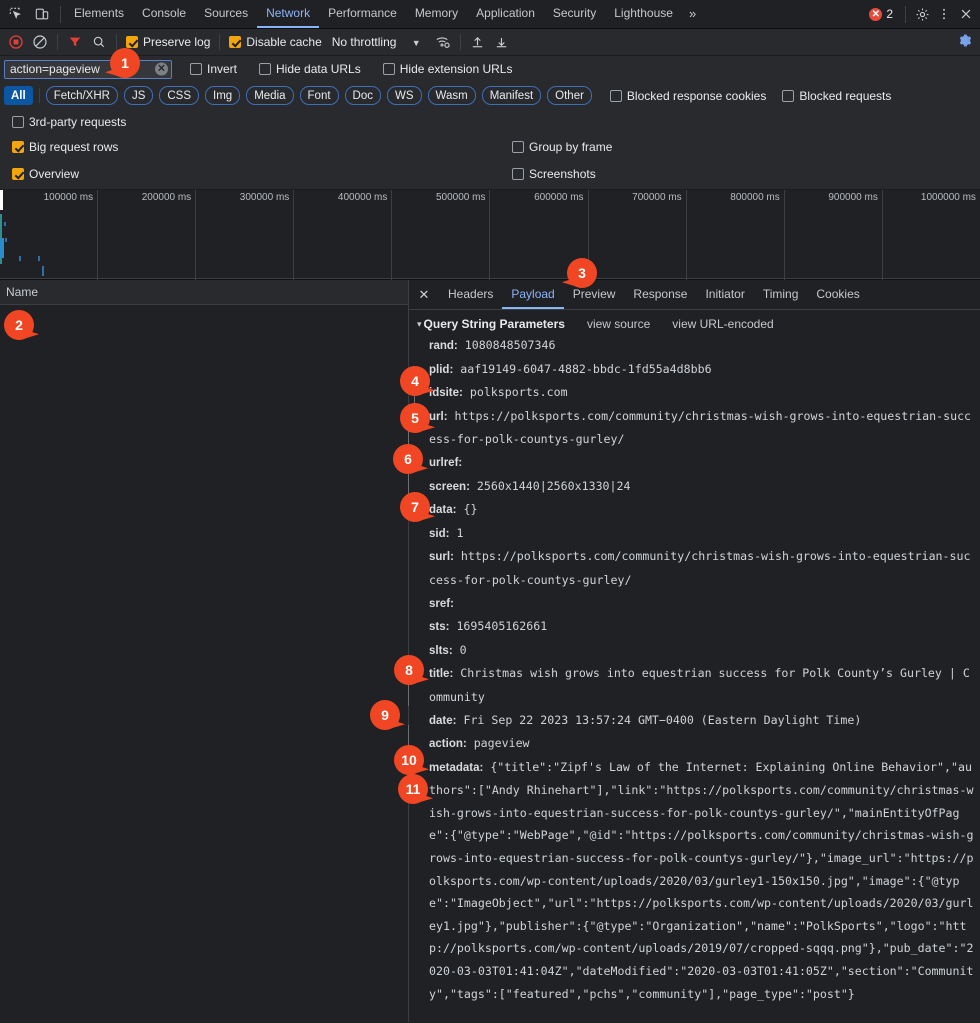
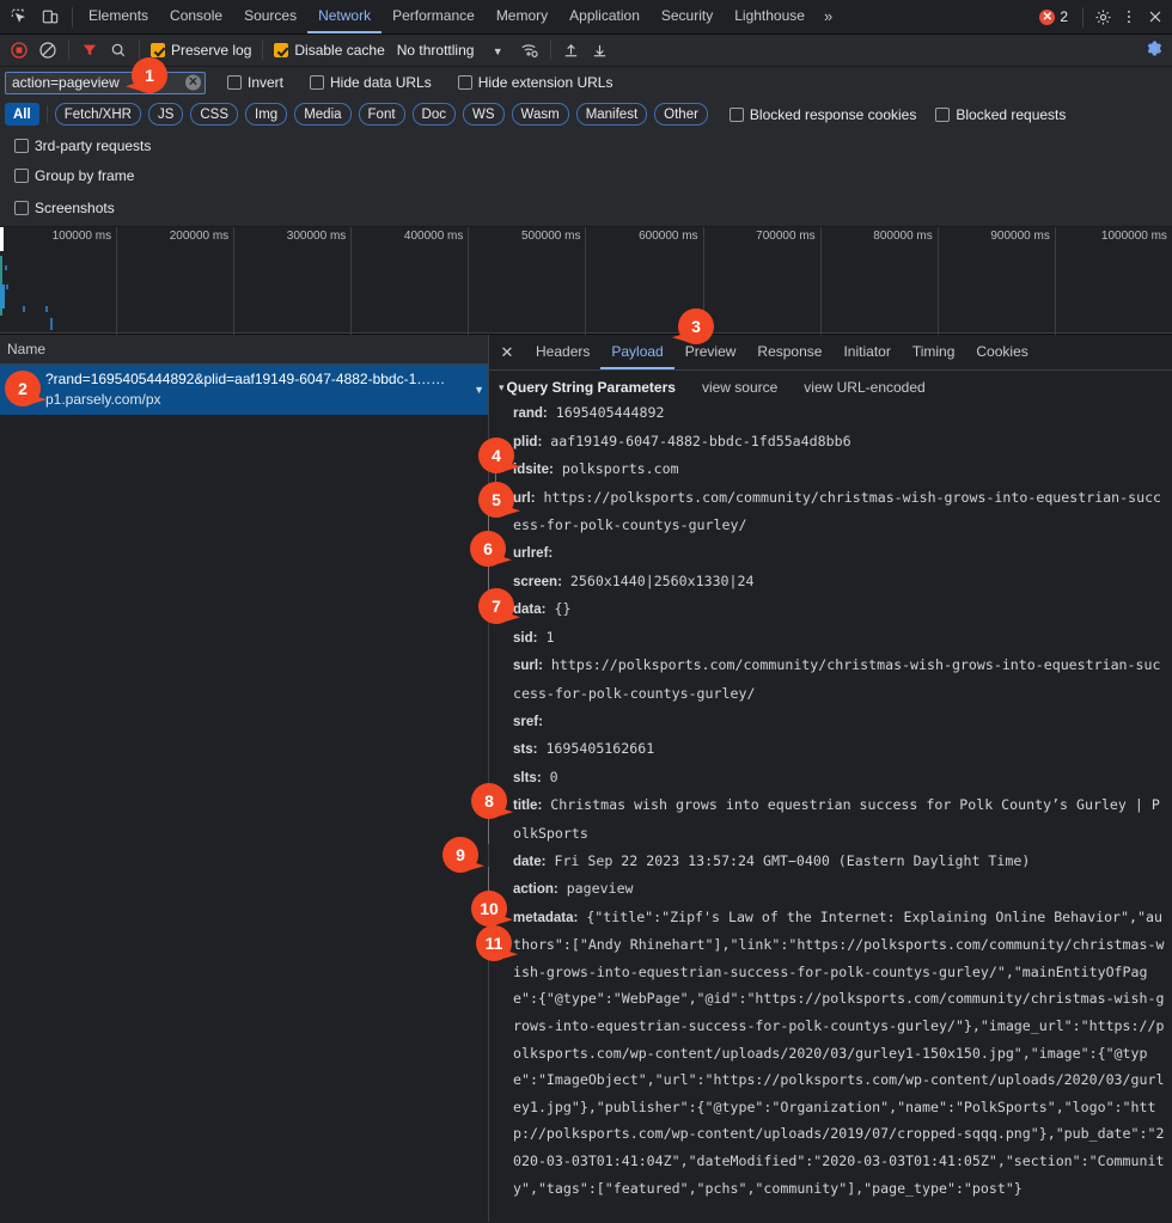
  Elements
  Console
  Sources
  Network
  Performance
  Memory
  Application
  Security
  Lighthouse
  »
  ✕
  2
  Preserve log
  Disable cache
  No throttling ▼
  action=pageview
  ✕
  Invert
  Hide data URLs
  Hide extension URLs
  All
  Fetch/XHR
  JS
  CSS
  Img
  Media
  Font
  Doc
  WS
  Wasm
  Manifest
  Other
  Blocked response cookies
  Blocked requests
  3rd-party requests
- Big request rows
- Overview
  Group by frame
  Screenshots
  100000 ms
  200000 ms
  300000 ms
  400000 ms
  500000 ms
  600000 ms
  700000 ms
  800000 ms
  900000 ms
  1000000 ms
  Name
+ ?rand=1695405444892&plid=aaf19149-6047-4882-bbdc-1……
+ p1.parsely.com/px
+ ▼
  ✕
  Headers
  Payload
  Preview
  Response
  Initiator
  Timing
  Cookies
  ▾
  Query String Parameters
  view source
  view URL-encoded
- rand: 1080848507346
+ rand: 1695405444892
  plid: aaf19149-6047-4882-bbdc-1fd55a4d8bb6
  dsite: polksports.com
  url: https://polksports.com/community/christmas-wish-grows-into-equestrian-success-for-polk-countys-gurley/
  urlref:
  screen: 2560x1440|2560x1330|24
  data: {}
  sid: 1
  surl: https://polksports.com/community/christmas-wish-grows-into-equestrian-success-for-polk-countys-gurley/
  sref:
  sts: 1695405162661
  slts: 0
- title: Christmas wish grows into equestrian success for Polk County’s Gurley | Community
+ title: Christmas wish grows into equestrian success for Polk County’s Gurley | PolkSports
  date: Fri Sep 22 2023 13:57:24 GMT−0400 (Eastern Daylight Time)
  action: pageview
  metadata: {"title":"Zipf's Law of the Internet: Explaining Online Behavior","authors":["Andy Rhinehart"],"link":"https://polksports.com/community/christmas-wish-grows-into-equestrian-success-for-polk-countys-gurley/","mainEntityOfPage":{"@type":"WebPage","@id":"https://polksports.com/community/christmas-wish-grows-into-equestrian-success-for-polk-countys-gurley/"},"image_url":"https://polksports.com/wp-content/uploads/2020/03/gurley1-150x150.jpg","image":{"@type":"ImageObject","url":"https://polksports.com/wp-content/uploads/2020/03/gurley1.jpg"},"publisher":{"@type":"Organization","name":"PolkSports","logo":"http://polksports.com/wp-content/uploads/2019/07/cropped-sqqq.png"},"pub_date":"2020-03-03T01:41:04Z","dateModified":"2020-03-03T01:41:05Z","section":"Community","tags":["featured","pchs","community"],"page_type":"post"}
  1
  2
  3
  4
  5
  6
  7
  8
  9
  10
  11
